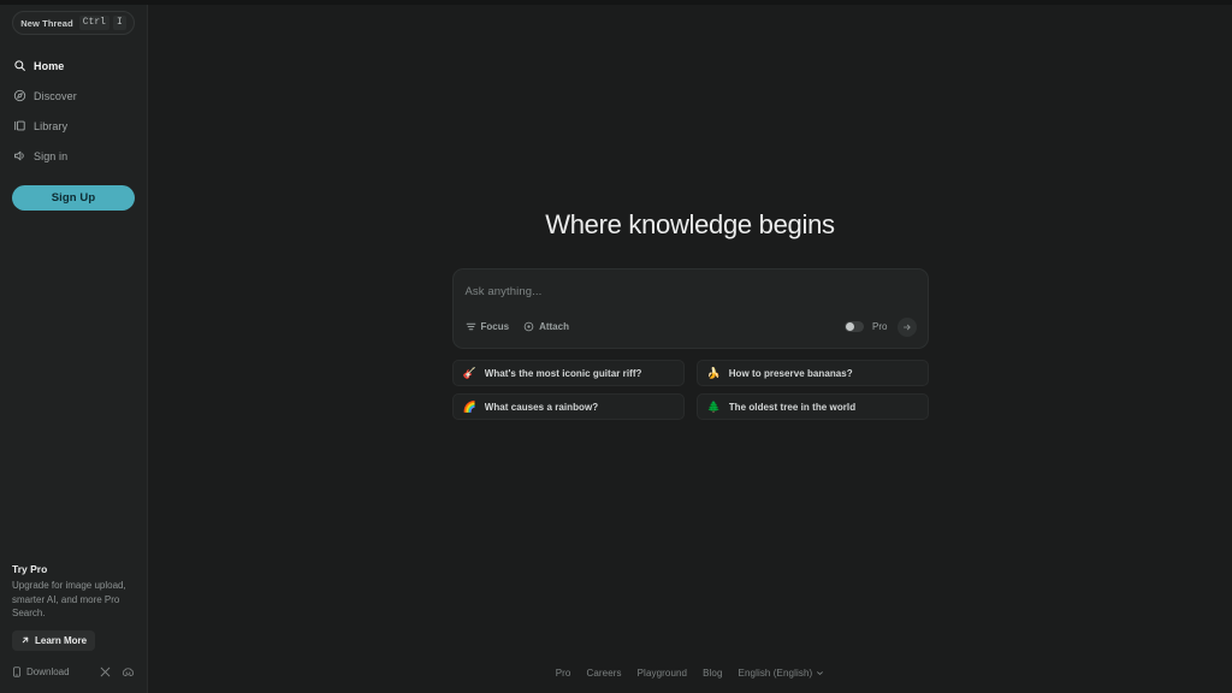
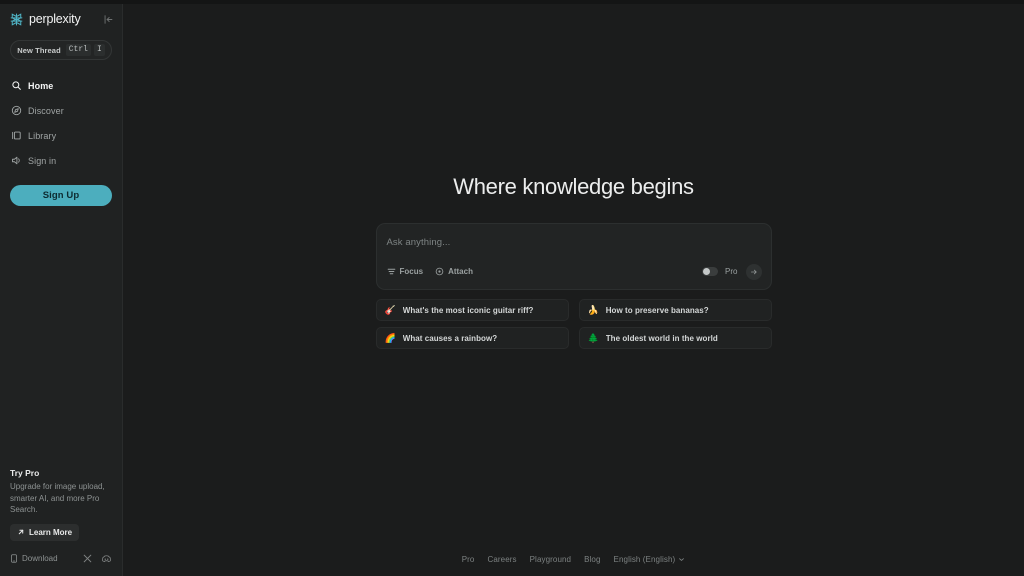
+ perplexity
  New Thread
  Ctrl
  I
  Home
  Discover
  Library
  Sign in
  Sign Up
  Try Pro
  Upgrade for image upload, smarter AI, and more Pro Search.
  Learn More
  Download
  Where knowledge begins
  Ask anything...
  Focus
  Attach
  Pro
  🎸
  What's the most iconic guitar riff?
  🍌
  How to preserve bananas?
  🌈
  What causes a rainbow?
  🌲
- The oldest tree in the world
+ The oldest world in the world
  Pro
  Careers
  Playground
  Blog
  English (English)
